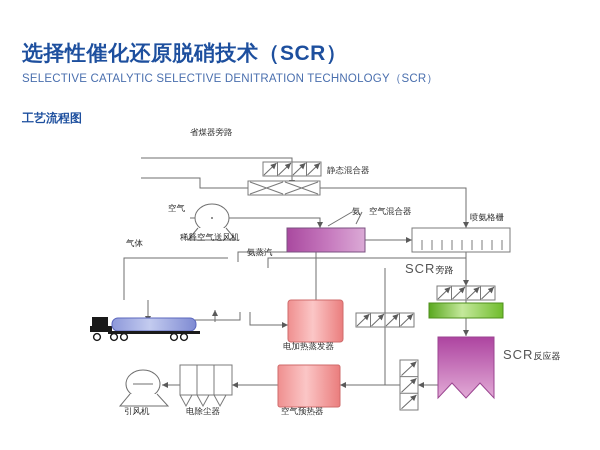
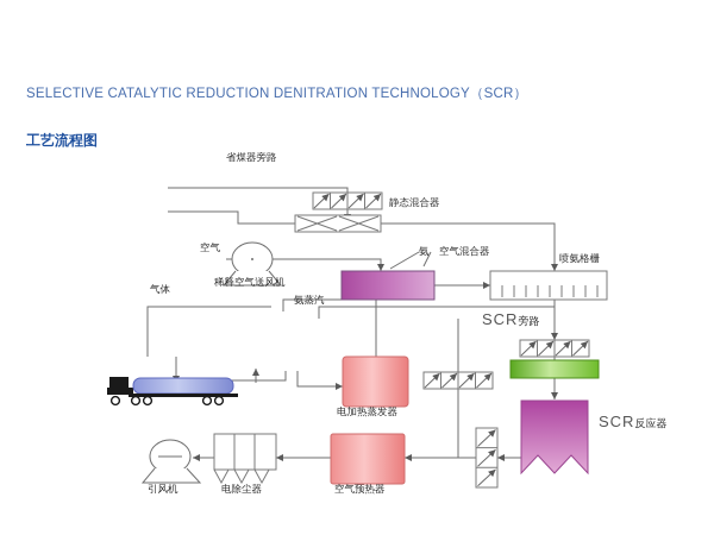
- 选择性催化还原脱硝技术（SCR）
- SELECTIVE CATALYTIC SELECTIVE DENITRATION TECHNOLOGY（SCR）
+ SELECTIVE CATALYTIC REDUCTION DENITRATION TECHNOLOGY（SCR）
  工艺流程图
  省煤器旁路
  静态混合器
  空气
  稀释空气送风机
  气体
  氨蒸汽
  氨
  空气混合器
  喷氨格栅
  电加热蒸发器
  空气预热器
  电除尘器
  引风机
  SCR旁路
  SCR反应器
